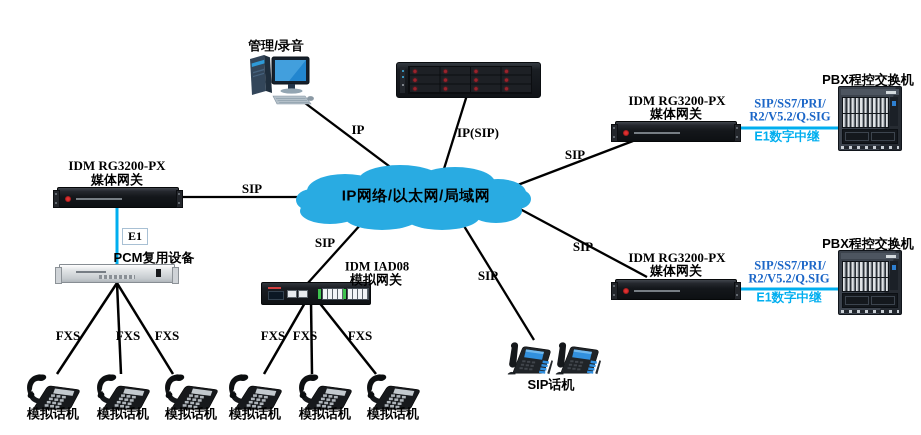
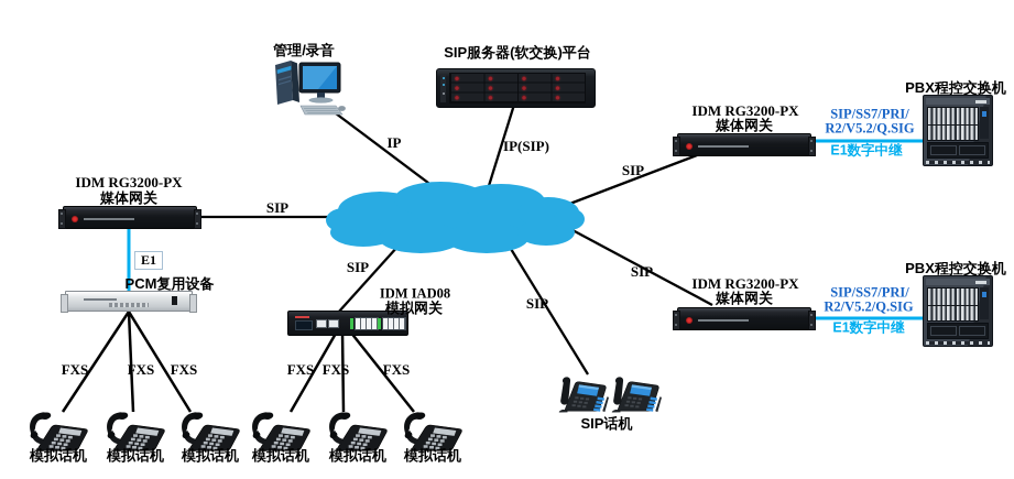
- IP网络/以太网/局域网
  管理/录音
+ SIP服务器(软交换)平台
  IDM RG3200-PX
  媒体网关
  IDM RG3200-PX
  媒体网关
  IDM RG3200-PX
  媒体网关
  PCM复用设备
  IDM IAD08
  模拟网关
  PBX程控交换机
  PBX程控交换机
  SIP话机
  模拟话机
  模拟话机
  模拟话机
  模拟话机
  模拟话机
  模拟话机
  IP
  IP(SIP)
  SIP
  SIP
  SIP
  SIP
  SIP
  E1
  FXS
  FXS
  FXS
  FXS
  FXS
  FXS
  SIP/SS7/PRI/
  R2/V5.2/Q.SIG
  E1数字中继
  SIP/SS7/PRI/
  R2/V5.2/Q.SIG
  E1数字中继
